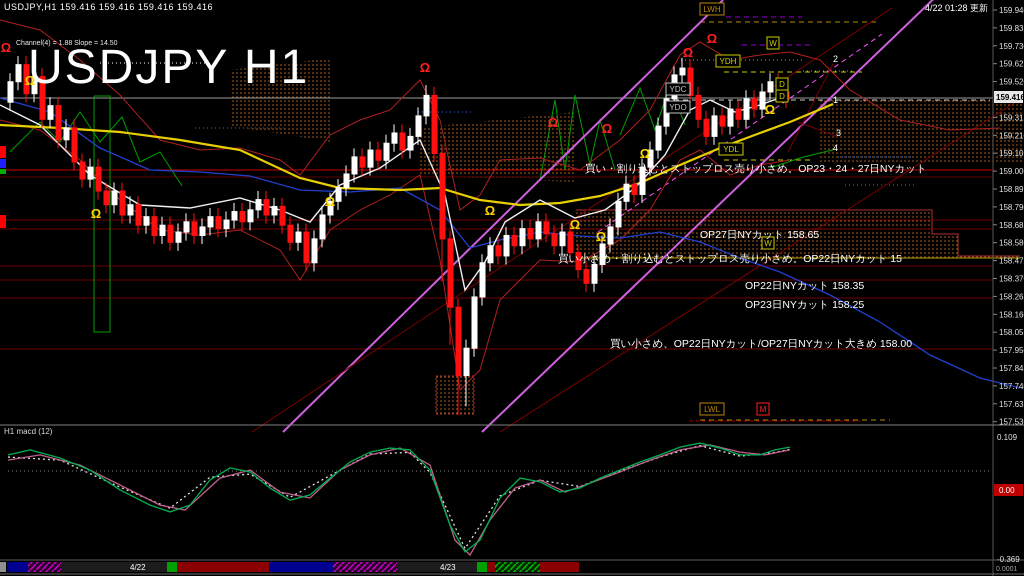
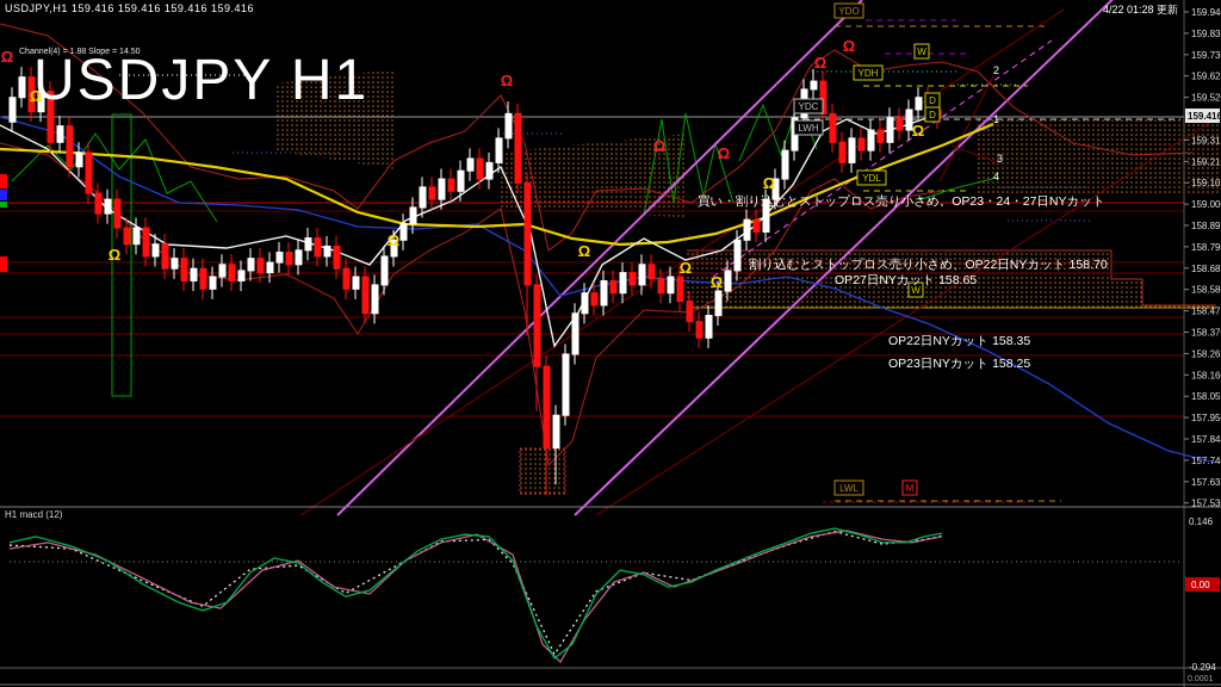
  Ω
  Ω
  Ω
  Ω
  Ω
  Ω
  Ω
  Ω
  Ω
  Ω
  Ω
  Ω
  Ω
  Ω
- LWH
+ YDO
  YDH
  W
  YDC
- YDO
+ LWH
  D
  D
  YDL
  W
  LWL
  M
  2
  1
  3
  4
  買い・割り込むとストップロス売り小さめ。OP23・24・27日NYカット
+ 割り込むとストップロス売り小さめ、OP22日NYカット 158.70
  OP27日NYカット 158.65
- 買い小さめ・割り込むとストップロス売り小さめ。OP22日NYカット 15
  OP22日NYカット 158.35
  OP23日NYカット 158.25
- 買い小さめ、OP22日NYカット/OP27日NYカット大きめ 158.00
  159.94
  159.83
  159.73
  159.62
  159.52
  159.31
  159.21
  159.10
  159.00
  158.89
  158.79
  158.68
  158.58
  158.47
  158.37
  158.26
  158.16
  158.05
  157.95
  157.84
  157.74
  157.63
  157.53
  159.416
- 0.109
+ 0.146
- -0.369
+ -0.294
  0.00
- 4/22
- 4/23
  USDJPY,H1 159.416 159.416 159.416 159.416
  USDJPY H1
  4/22 01:28 更新
  H1 macd (12)
